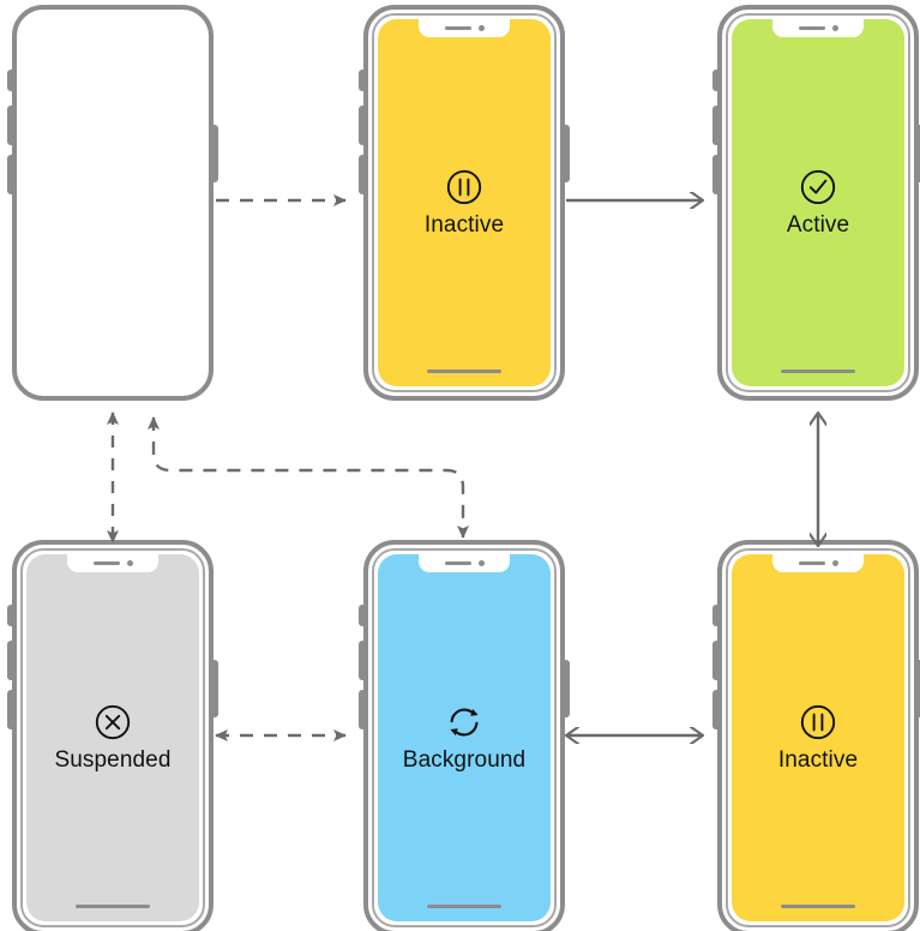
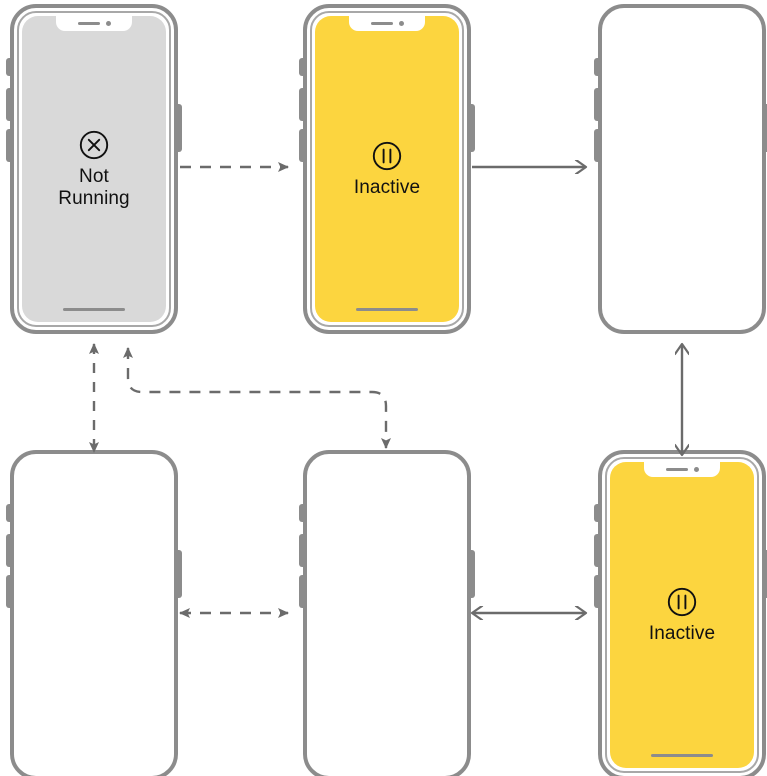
+ Not
+ Running
  Inactive
- Active
- Suspended
- Background
  Inactive
